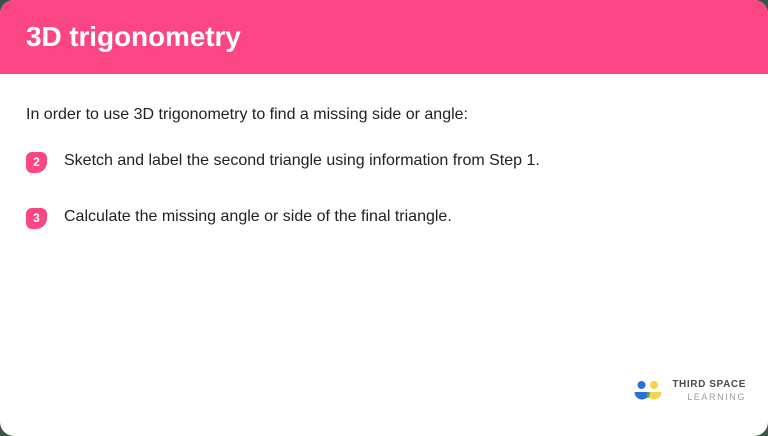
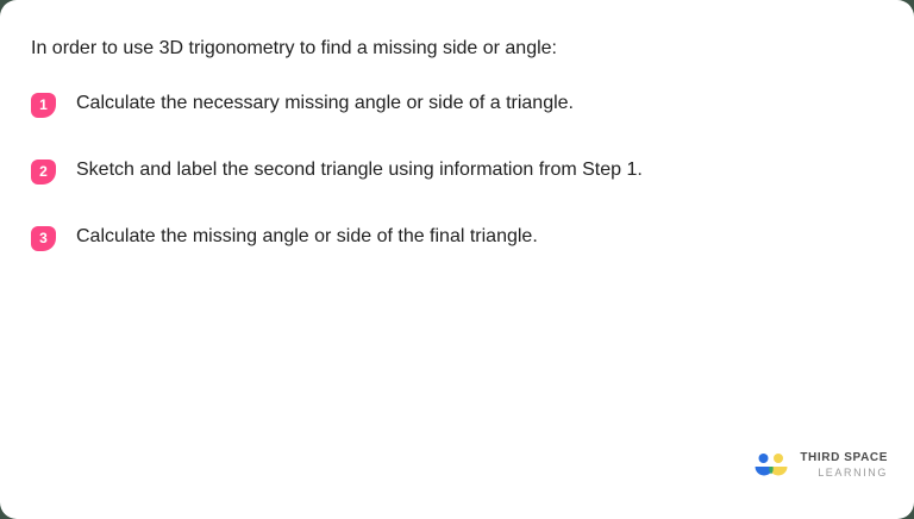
- 3D trigonometry
  In order to use 3D trigonometry to find a missing side or angle:
+ 1
+ Calculate the necessary missing angle or side of a triangle.
  2
  Sketch and label the second triangle using information from Step 1.
  3
  Calculate the missing angle or side of the final triangle.
  THIRD SPACE
  LEARNING
